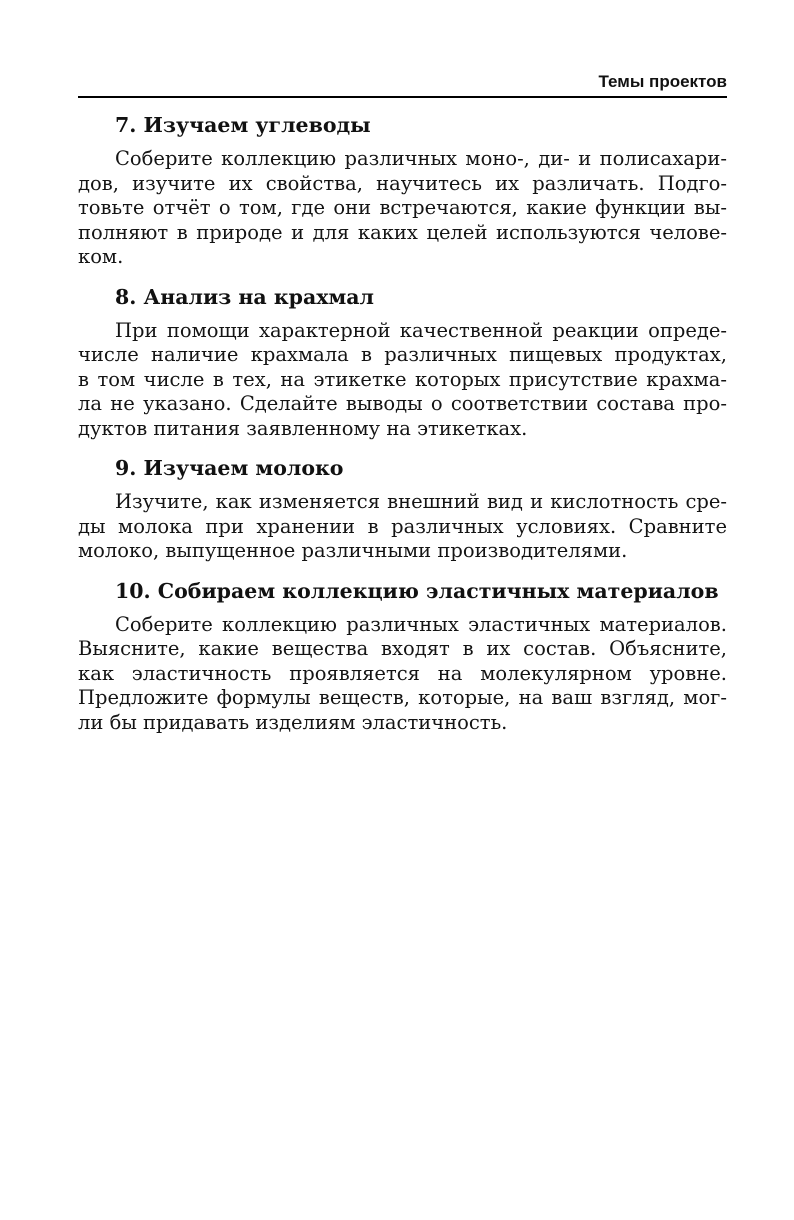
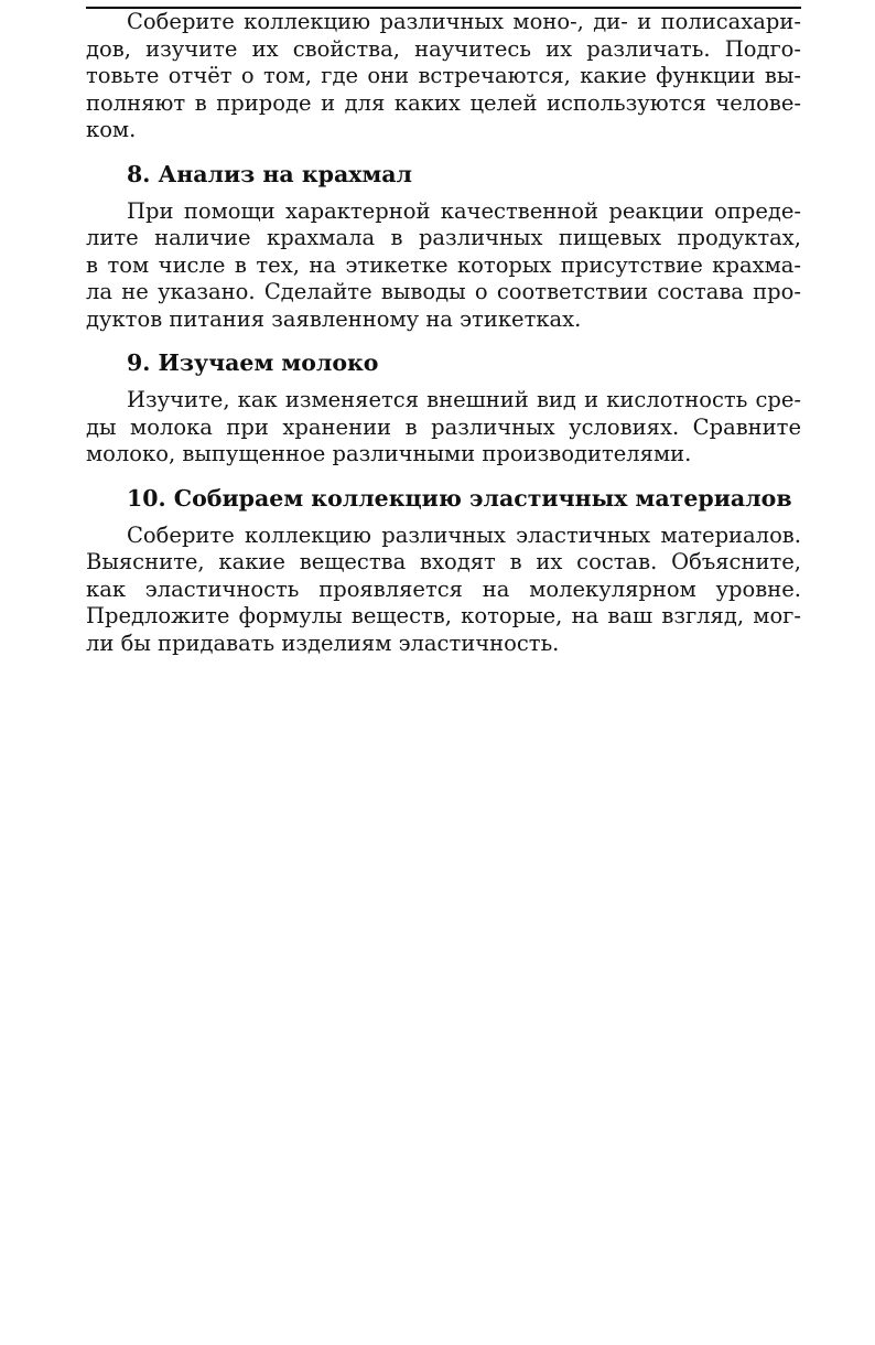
- Темы проектов
- 7. Изучаем углеводы
  Соберите коллекцию различных моно-, ди- и полисахари-
  дов, изучите их свойства, научитесь их различать. Подго-
  товьте отчёт о том, где они встречаются, какие функции вы-
  полняют в природе и для каких целей используются челове-
  ком.
  8. Анализ на крахмал
  При помощи характерной качественной реакции опреде-
- числе наличие крахмала в различных пищевых продуктах,
+ лите наличие крахмала в различных пищевых продуктах,
  в том числе в тех, на этикетке которых присутствие крахма-
  ла не указано. Сделайте выводы о соответствии состава про-
  дуктов питания заявленному на этикетках.
  9. Изучаем молоко
  Изучите, как изменяется внешний вид и кислотность сре-
  ды молока при хранении в различных условиях. Сравните
  молоко, выпущенное различными производителями.
  10. Собираем коллекцию эластичных материалов
  Соберите коллекцию различных эластичных материалов.
  Выясните, какие вещества входят в их состав. Объясните,
  как эластичность проявляется на молекулярном уровне.
  Предложите формулы веществ, которые, на ваш взгляд, мог-
  ли бы придавать изделиям эластичность.
